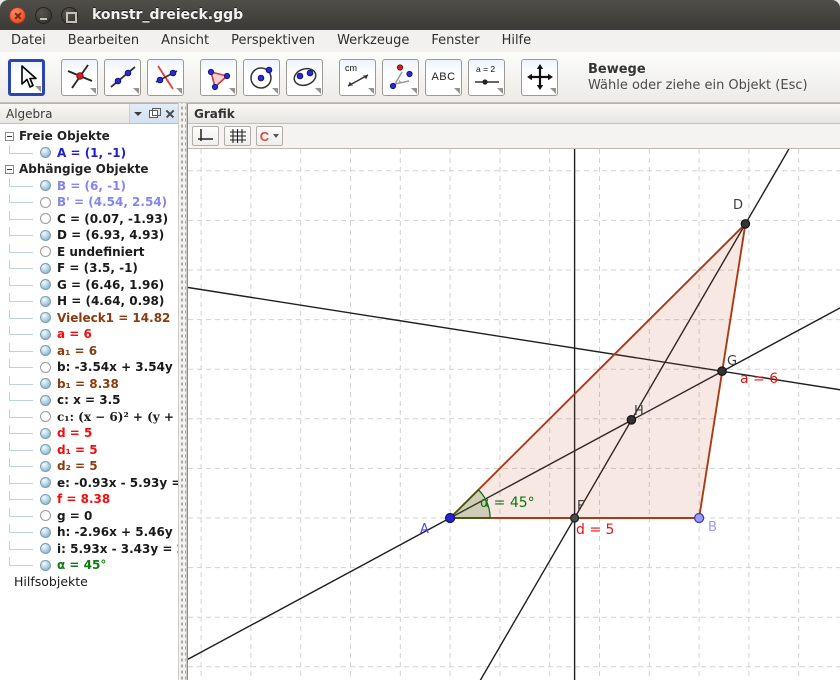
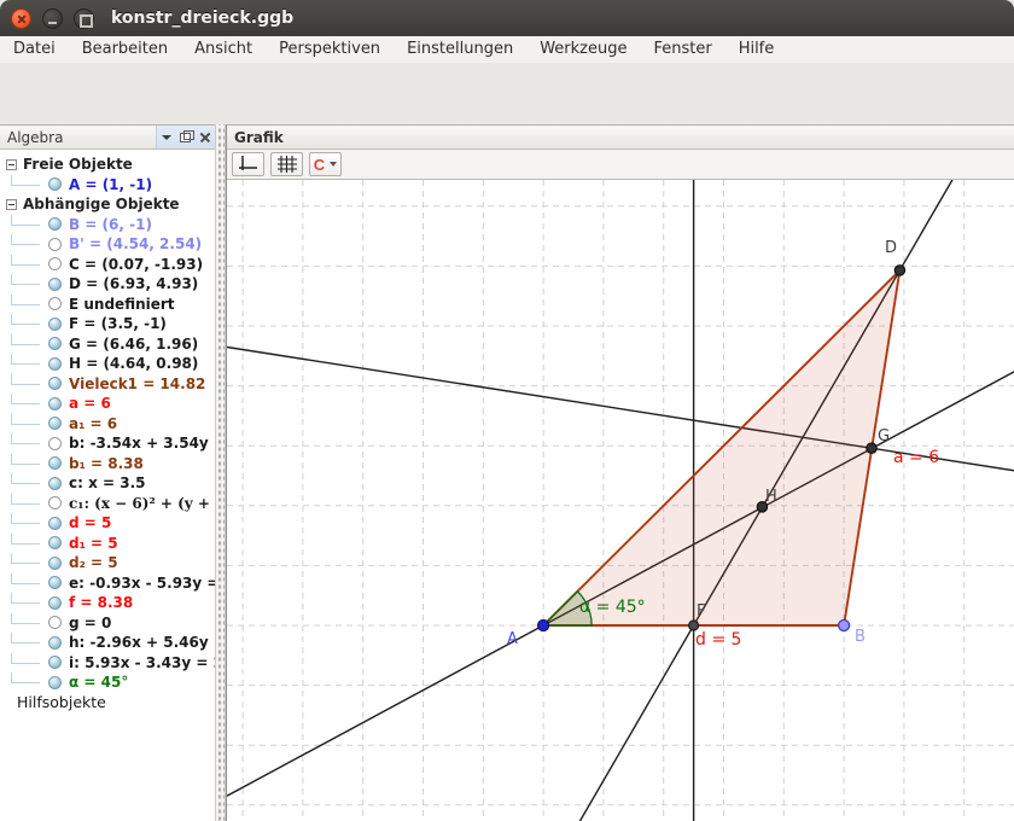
  konstr_dreieck.ggb
  Datei
  Bearbeiten
  Ansicht
  Perspektiven
+ Einstellungen
  Werkzeuge
  Fenster
  Hilfe
- cm
- ABC
- a = 2
- Bewege
- Wähle oder ziehe ein Objekt (Esc)
  Algebra
  Freie Objekte
  A = (1, -1)
  Abhängige Objekte
  B = (6, -1)
  B' = (4.54, 2.54)
  C = (0.07, -1.93)
  D = (6.93, 4.93)
  E undefiniert
  F = (3.5, -1)
  G = (6.46, 1.96)
  H = (4.64, 0.98)
  Vieleck1 = 14.82
  a = 6
  a₁ = 6
  b: -3.54x + 3.54y
  b₁ = 8.38
  c: x = 3.5
  c₁: (x − 6)² + (y +
  d = 5
  d₁ = 5
  d₂ = 5
  e: -0.93x - 5.93y =
  f = 8.38
  g = 0
  h: -2.96x + 5.46y
  i: 5.93x - 3.43y =
  α = 45°
  Hilfsobjekte
  Grafik
  C
  A
  B
  D
  F
  G
  H
  a = 6
  d = 5
  α = 45°
